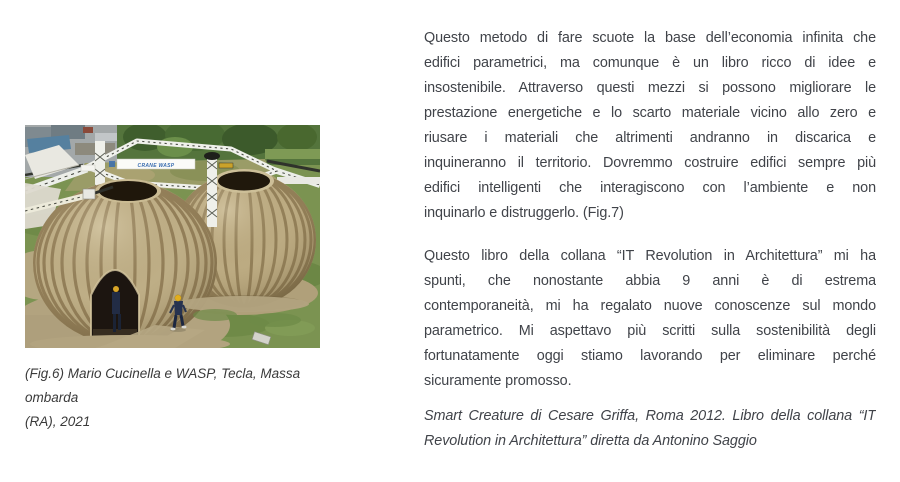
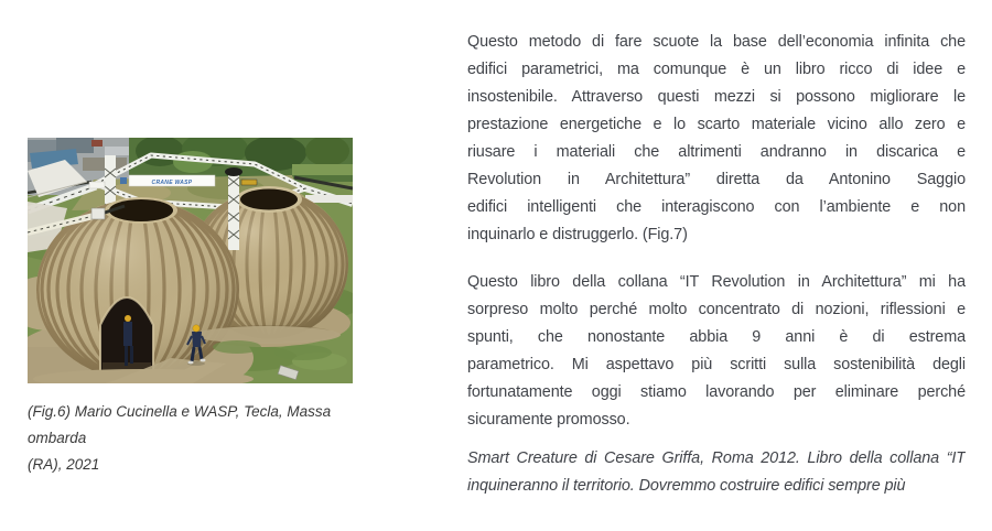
  (Fig.6) Mario Cucinella e WASP, Tecla, Massa ombarda
  (RA), 2021
  Questo metodo di fare scuote la base dell’economia infinita che
  edifici parametrici, ma comunque è un libro ricco di idee e
  insostenibile. Attraverso questi mezzi si possono migliorare le
  prestazione energetiche e lo scarto materiale vicino allo zero e
  riusare i materiali che altrimenti andranno in discarica e
- inquineranno il territorio. Dovremmo costruire edifici sempre più
+ Revolution in Architettura” diretta da Antonino Saggio
  edifici intelligenti che interagiscono con l’ambiente e non
  inquinarlo e distruggerlo. (Fig.7)
  Questo libro della collana “IT Revolution in Architettura” mi ha
+ sorpreso molto perché molto concentrato di nozioni, riflessioni e
  spunti, che nonostante abbia 9 anni è di estrema
- contemporaneità, mi ha regalato nuove conoscenze sul mondo
  parametrico. Mi aspettavo più scritti sulla sostenibilità degli
  fortunatamente oggi stiamo lavorando per eliminare perché
  sicuramente promosso.
  Smart Creature di Cesare Griffa, Roma 2012. Libro della collana “IT
- Revolution in Architettura” diretta da Antonino Saggio
+ inquineranno il territorio. Dovremmo costruire edifici sempre più
